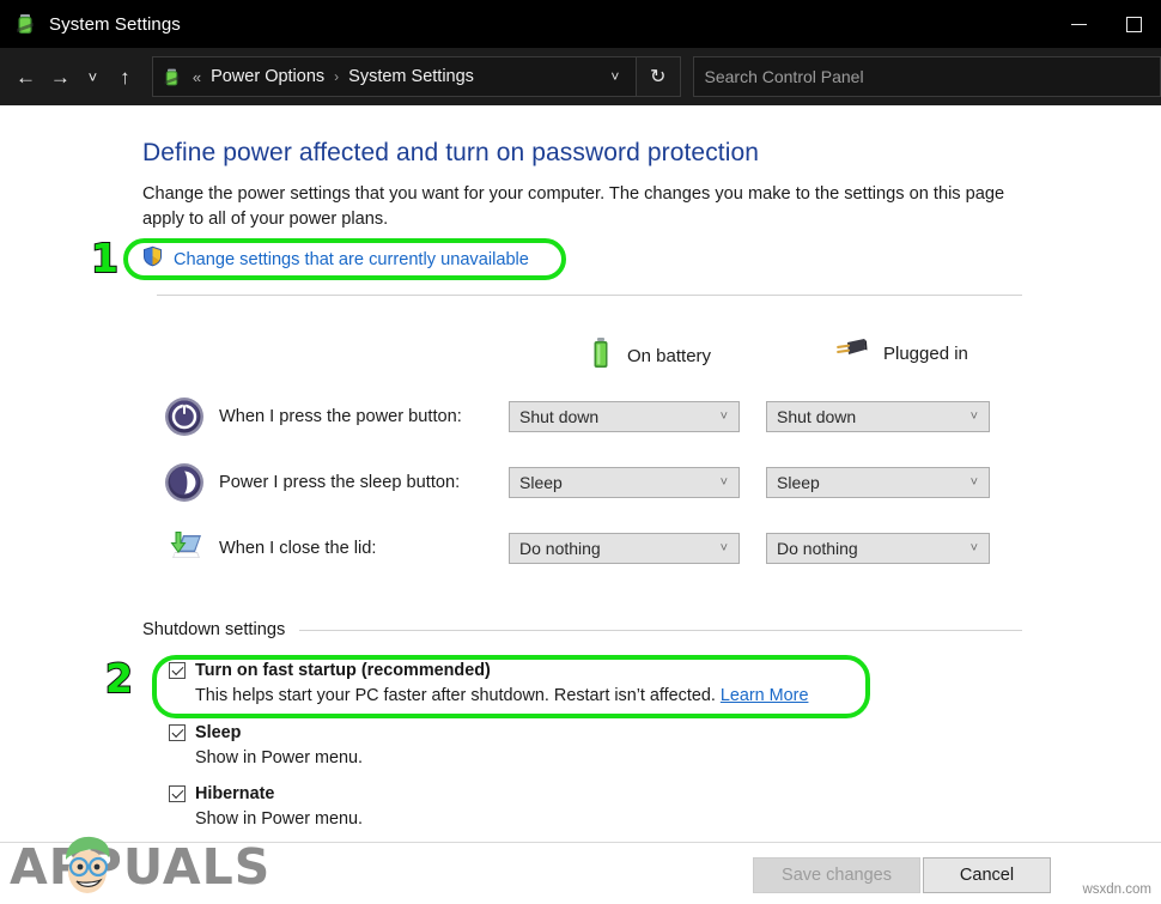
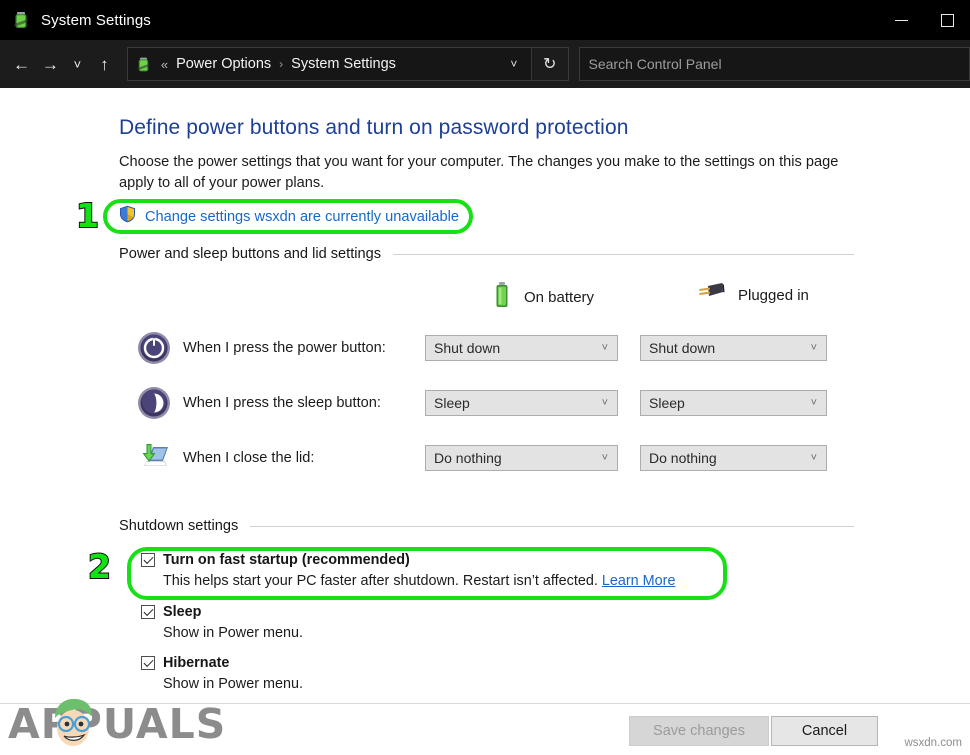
  System Settings
  ←
  →
  ˅
  ↑
  «
  Power Options
  ›
  System Settings
  ˅
  ↻
  Search Control Panel
- Define power affected and turn on password protection
+ Define power buttons and turn on password protection
- Change the power settings that you want for your computer. The changes you make to the settings on this page apply to all of your power plans.
+ Choose the power settings that you want for your computer. The changes you make to the settings on this page apply to all of your power plans.
- Change settings that are currently unavailable
+ Change settings wsxdn are currently unavailable
  1
+ Power and sleep buttons and lid settings
  On battery
  Plugged in
  When I press the power button:
  Shut down
  ˅
  Shut down
  ˅
- Power I press the sleep button:
+ When I press the sleep button:
  Sleep
  ˅
  Sleep
  ˅
  When I close the lid:
  Do nothing
  ˅
  Do nothing
  ˅
  Shutdown settings
  Turn on fast startup (recommended)
  This helps start your PC faster after shutdown. Restart isn’t affected. Learn More
  2
  Sleep
  Show in Power menu.
  Hibernate
  Show in Power menu.
  Save changes
  Cancel
  wsxdn.com
  APUALS
